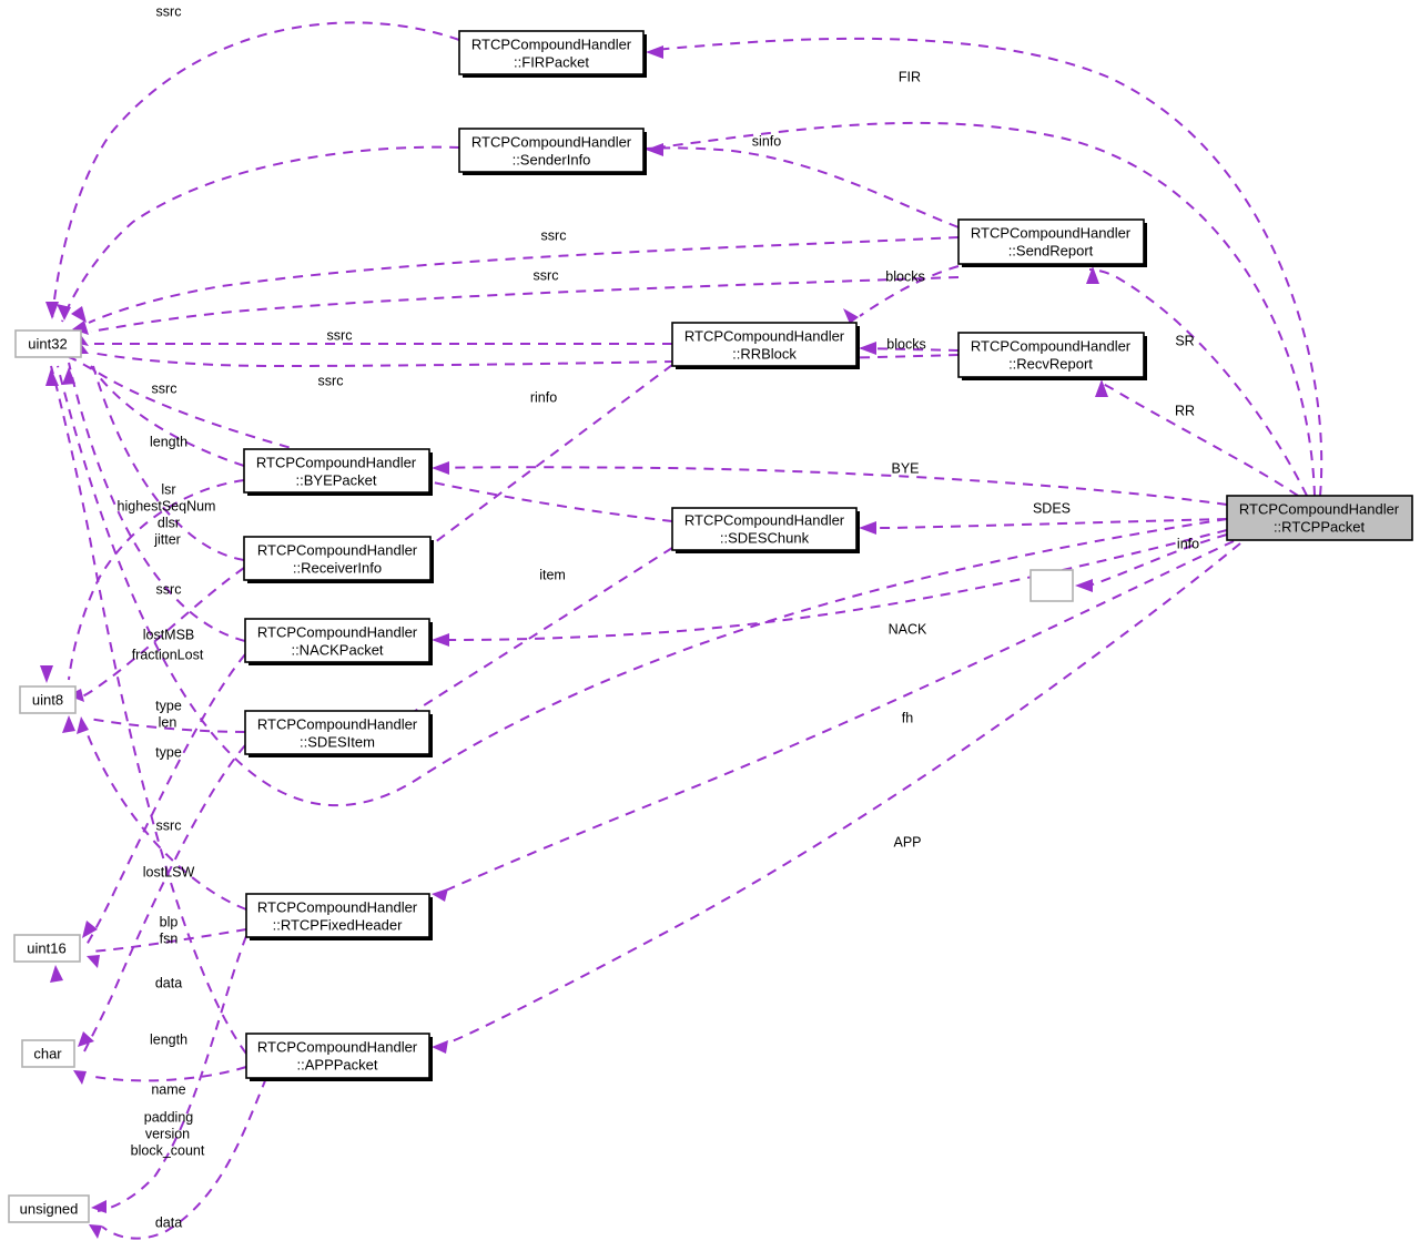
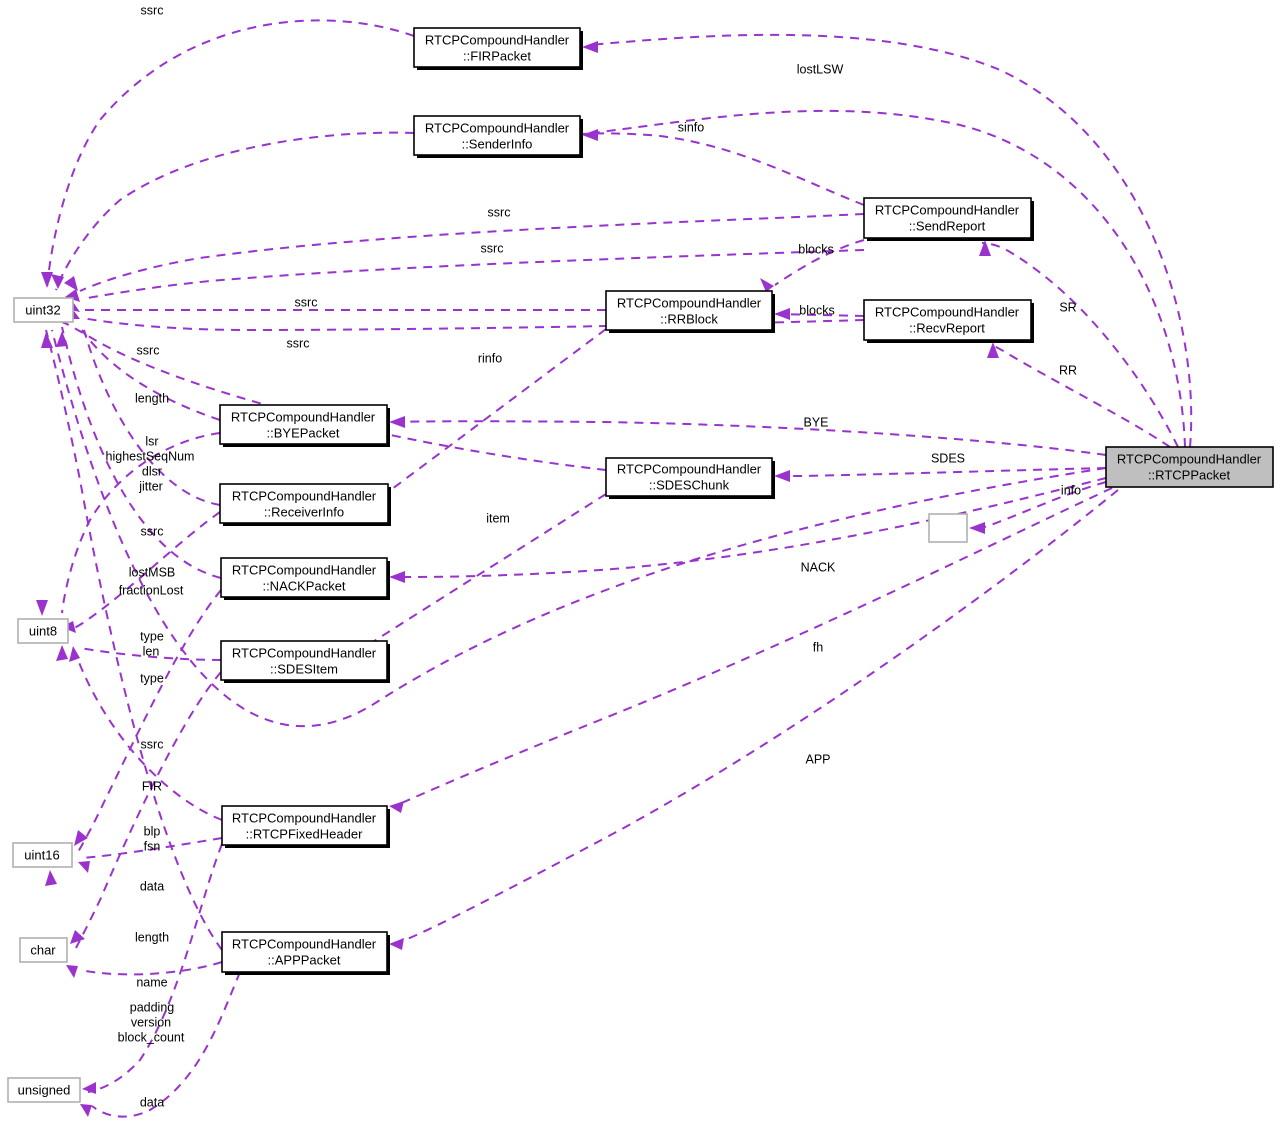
  RTCPCompoundHandler
  ::FIRPacket
  RTCPCompoundHandler
  ::SenderInfo
  RTCPCompoundHandler
  ::SendReport
  RTCPCompoundHandler
  ::RRBlock
  RTCPCompoundHandler
  ::RecvReport
  RTCPCompoundHandler
  ::BYEPacket
  RTCPCompoundHandler
  ::RTCPPacket
  RTCPCompoundHandler
  ::SDESChunk
  RTCPCompoundHandler
  ::ReceiverInfo
  RTCPCompoundHandler
  ::NACKPacket
  RTCPCompoundHandler
  ::SDESItem
  RTCPCompoundHandler
  ::RTCPFixedHeader
  RTCPCompoundHandler
  ::APPPacket
  uint32
  uint8
  uint16
  char
  unsigned
  ssrc
- FIR
+ lostLSW
  sinfo
  ssrc
  blocks
  ssrc
  ssrc
  blocks
  SR
  ssrc
  ssrc
  rinfo
  RR
  length
  BYE
  lsr
  highestSeqNum
  dlsr
  jitter
  SDES
  info
  item
  ssrc
  lostMSB
  fractionLost
  NACK
  type
  len
  fh
  type
  ssrc
  APP
- lostLSW
+ FIR
  blp
  fsn
  data
  length
  name
  padding
  version
  block_count
  data
